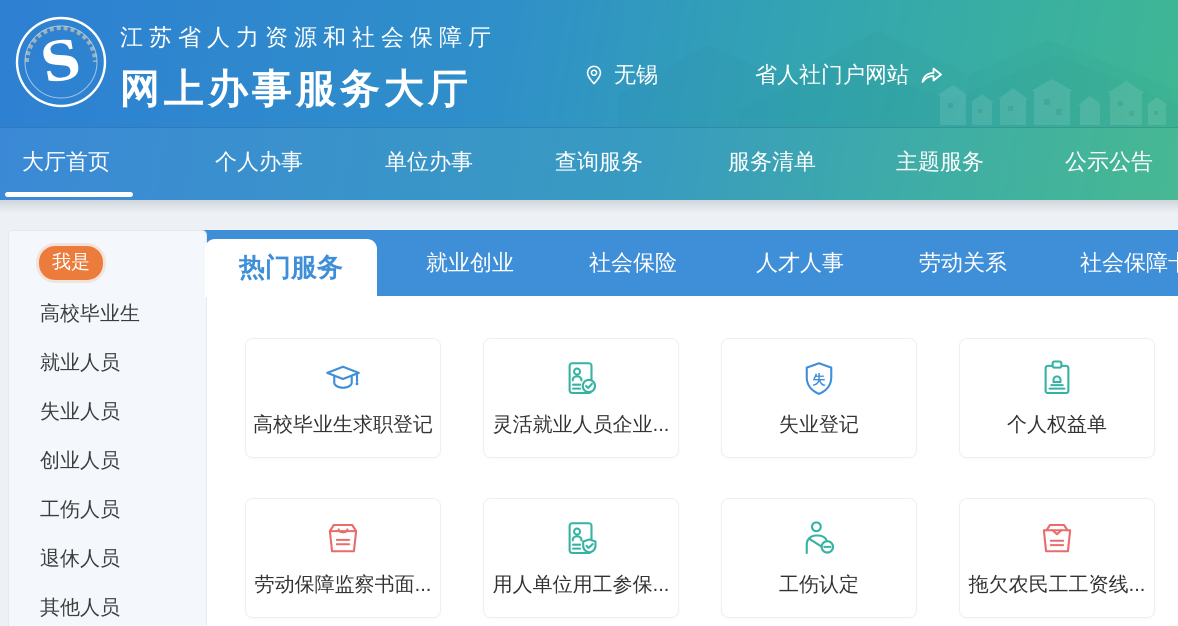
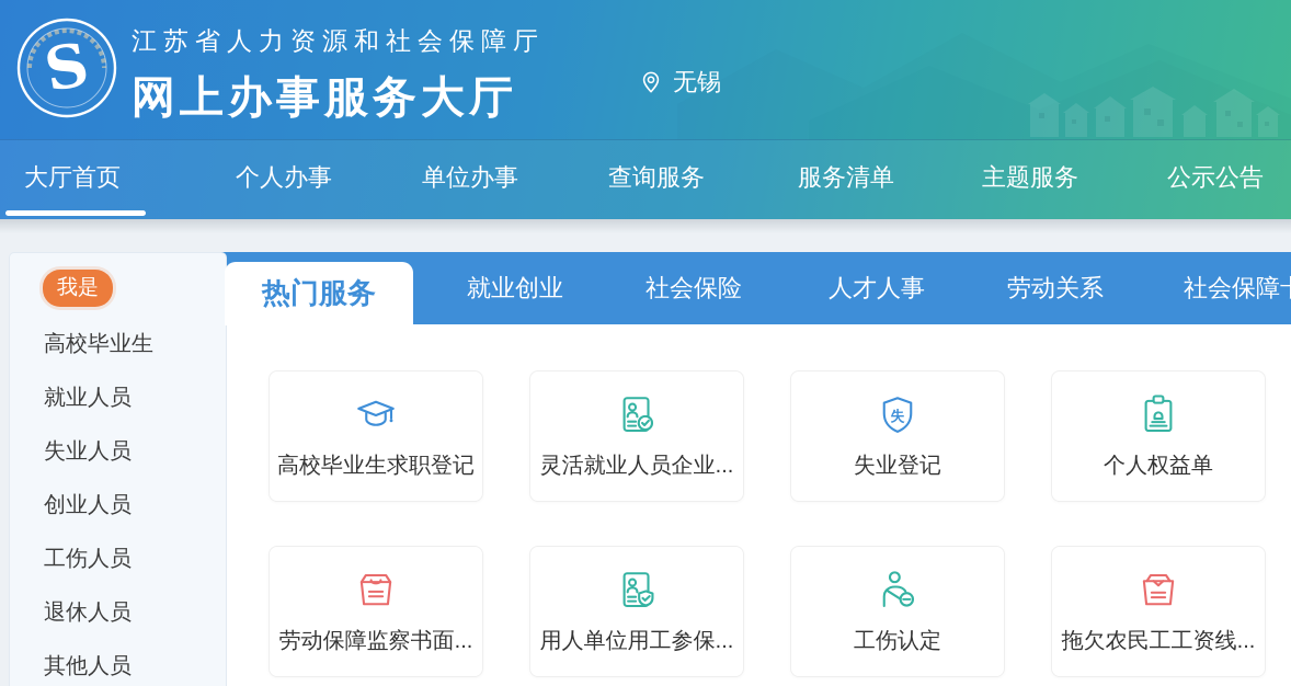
  江苏省人力资源和社会保障厅
  网上办事服务大厅
  无锡
- 省人社门户网站
  大厅首页
  个人办事
  单位办事
  查询服务
  服务清单
  主题服务
  公示公告
  我是
  高校毕业生
  就业人员
  失业人员
  创业人员
  工伤人员
  退休人员
  其他人员
  热门服务
  就业创业
  社会保险
  人才人事
  劳动关系
  社会保障
  高校毕业生求职登记
  灵活就业人员企业...
  失
  失业登记
  个人权益单
  劳动保障监察书面...
  用人单位用工参保...
  工伤认定
  拖欠农民工工资线...
